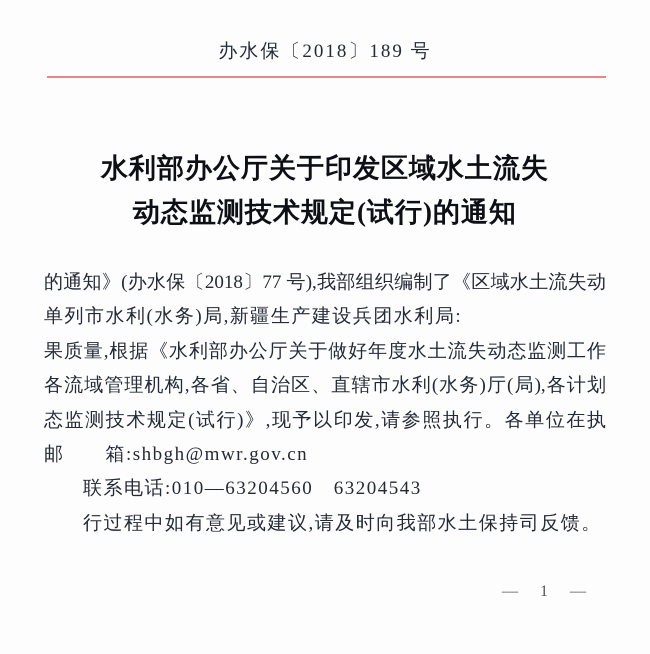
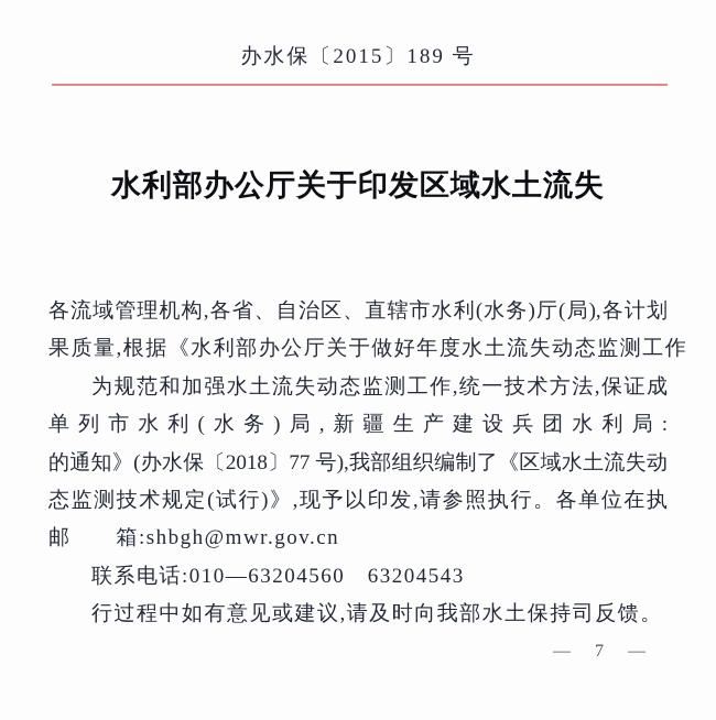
- 办水保〔2018〕189 号
+ 办水保〔2015〕189 号
  水利部办公厅关于印发区域水土流失
- 动态监测技术规定(试行)的通知
- 的通知》(办水保〔2018〕77 号),我部组织编制了《区域水土流失动
+ 各流域管理机构,各省、自治区、直辖市水利(水务)厅(局),各计划
- 单列市水利(水务)局,新疆生产建设兵团水利局:
+ 果质量,根据《水利部办公厅关于做好年度水土流失动态监测工作
+ 为规范和加强水土流失动态监测工作,统一技术方法,保证成
- 果质量,根据《水利部办公厅关于做好年度水土流失动态监测工作
+ 单列市水利(水务)局,新疆生产建设兵团水利局:
- 各流域管理机构,各省、自治区、直辖市水利(水务)厅(局),各计划
+ 的通知》(办水保〔2018〕77 号),我部组织编制了《区域水土流失动
  态监测技术规定(试行)》,现予以印发,请参照执行。各单位在执
  邮 箱:shbgh@mwr.gov.cn
  联系电话:010—63204560 63204543
  行过程中如有意见或建议,请及时向我部水土保持司反馈。
- — 1 —
+ — 7 —
